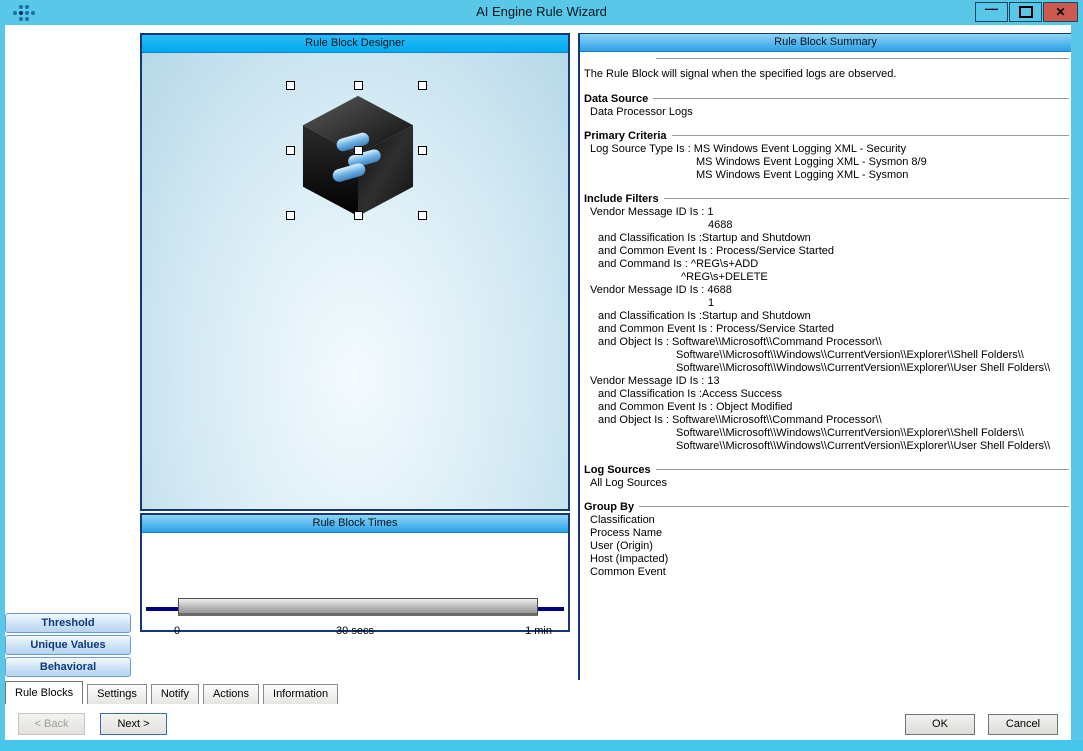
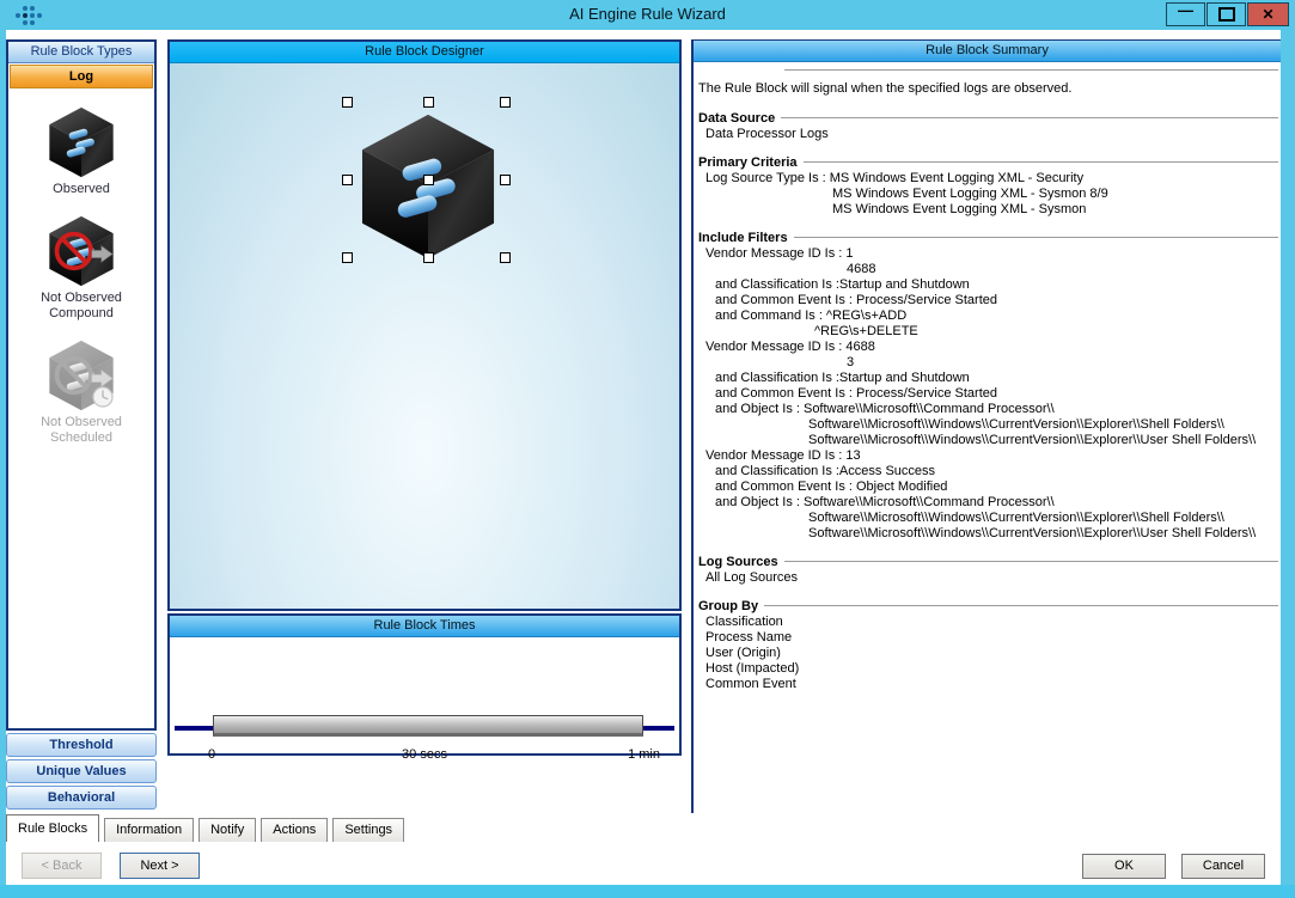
  AI Engine Rule Wizard
  —
  ✕
+ Rule Block Types
+ Log
+ Observed
+ Not Observed Compound
+ Not Observed Scheduled
  Threshold
  Unique Values
  Behavioral
  Rule Block Designer
  Rule Block Times
  0
  30 secs
  1 min
  Rule Block Summary
  The Rule Block will signal when the specified logs are observed.
  Data Source
  Data Processor Logs
  Primary Criteria
  Log Source Type Is : MS Windows Event Logging XML - Security
  MS Windows Event Logging XML - Sysmon 8/9
  MS Windows Event Logging XML - Sysmon
  Include Filters
  Vendor Message ID Is : 1
  4688
  and Classification Is :Startup and Shutdown
  and Common Event Is : Process/Service Started
  and Command Is : ^REG\s+ADD
  ^REG\s+DELETE
  Vendor Message ID Is : 4688
- 1
+ 3
  and Classification Is :Startup and Shutdown
  and Common Event Is : Process/Service Started
  and Object Is : Software\\Microsoft\\Command Processor\\
  Software\\Microsoft\\Windows\\CurrentVersion\\Explorer\\Shell Folders\\
  Software\\Microsoft\\Windows\\CurrentVersion\\Explorer\\User Shell Folders\\
  Vendor Message ID Is : 13
  and Classification Is :Access Success
  and Common Event Is : Object Modified
  and Object Is : Software\\Microsoft\\Command Processor\\
  Software\\Microsoft\\Windows\\CurrentVersion\\Explorer\\Shell Folders\\
  Software\\Microsoft\\Windows\\CurrentVersion\\Explorer\\User Shell Folders\\
  Log Sources
  All Log Sources
  Group By
  Classification
  Process Name
  User (Origin)
  Host (Impacted)
  Common Event
  Rule Blocks
- Settings
+ Information
  Notify
  Actions
- Information
+ Settings
  < Back
  Next >
  OK
  Cancel
